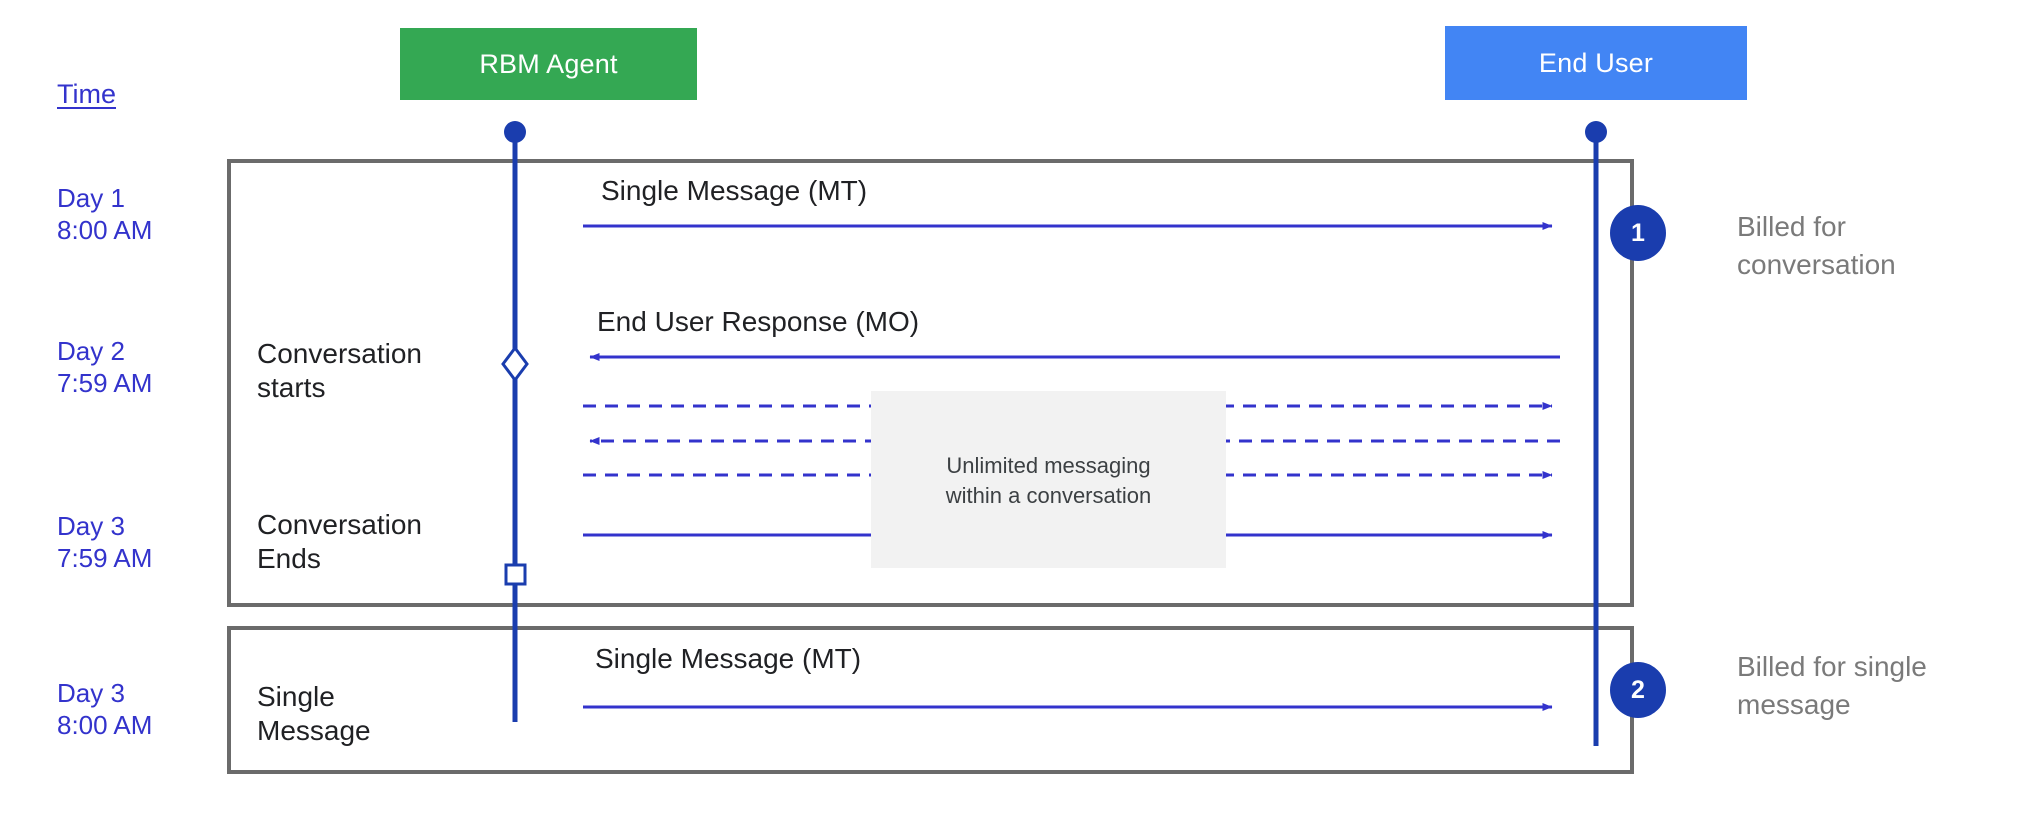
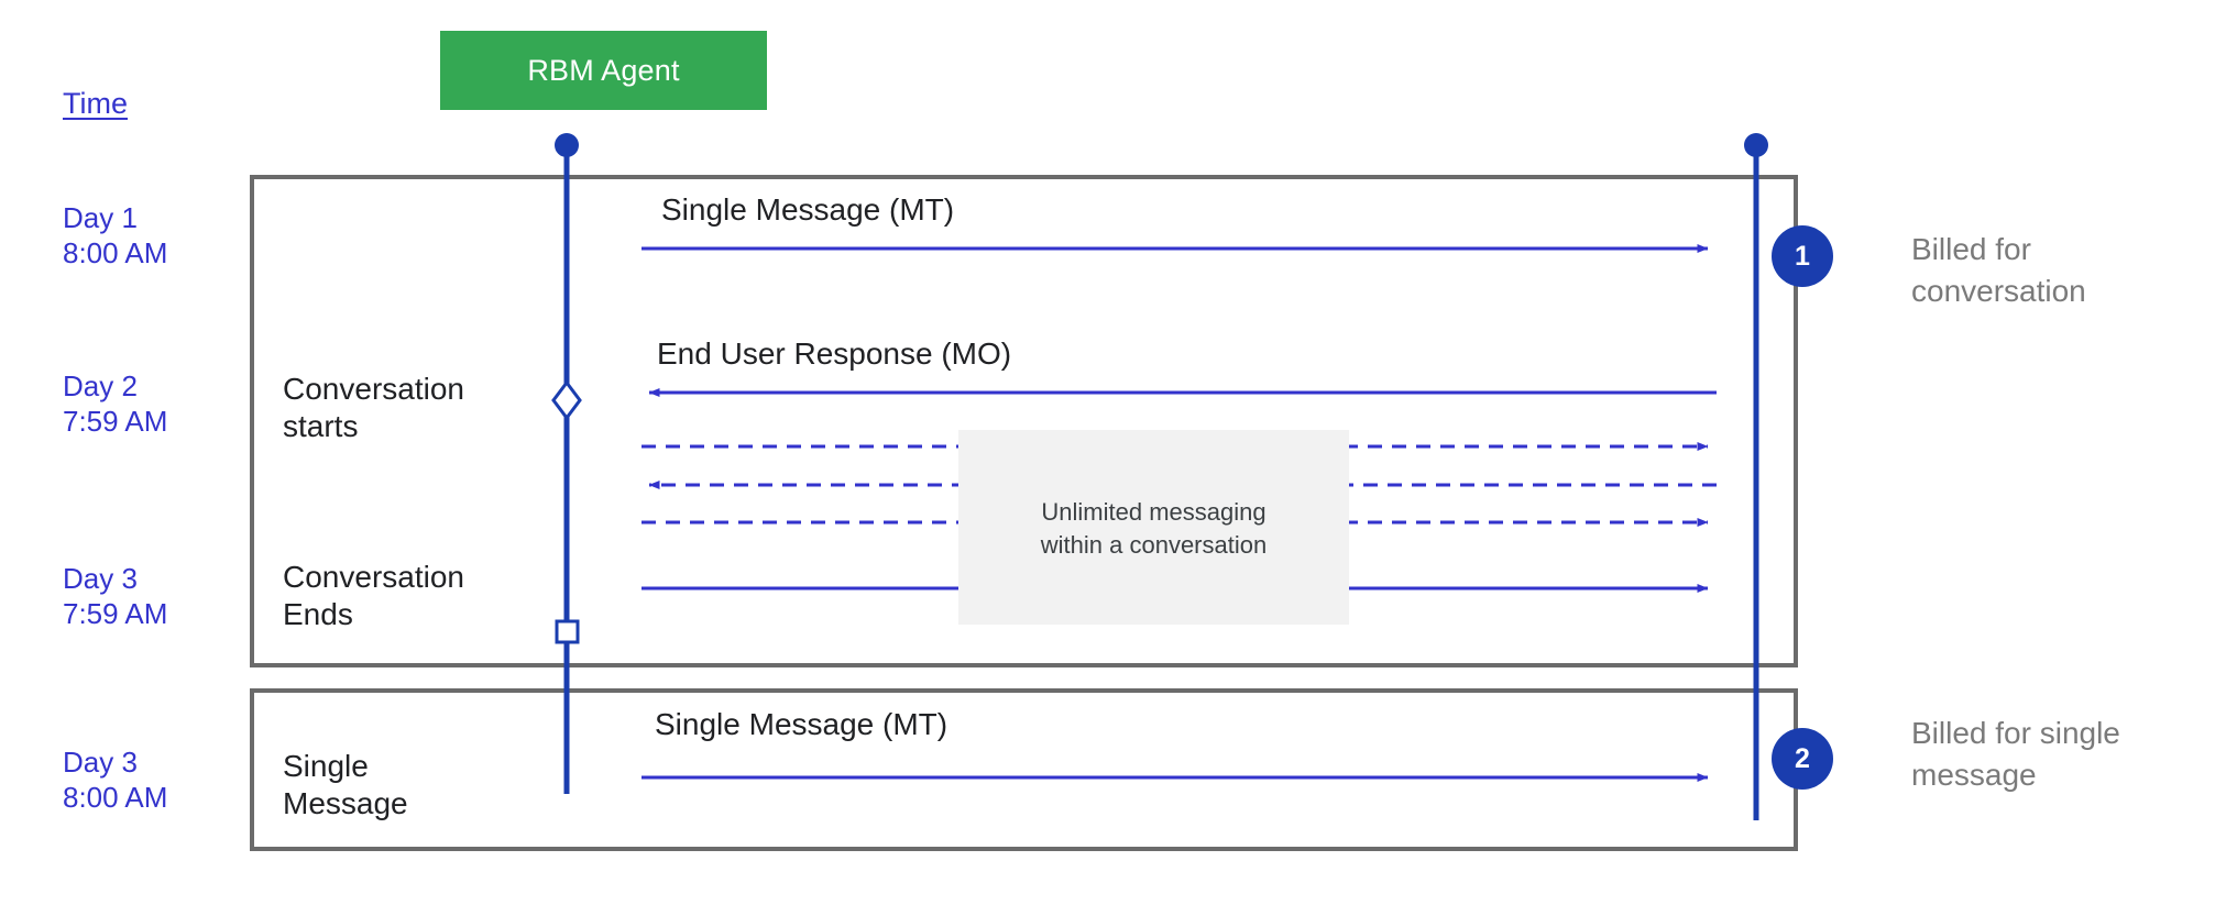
  RBM Agent
- End User
  Time
  Day 1
  8:00 AM
  Day 2
  7:59 AM
  Day 3
  7:59 AM
  Day 3
  8:00 AM
  Conversation
  starts
  Conversation
  Ends
  Single
  Message
  Single Message (MT)
  End User Response (MO)
  Single Message (MT)
  Unlimited messaging
  within a conversation
  1
  Billed for
  conversation
  2
  Billed for single
  message
